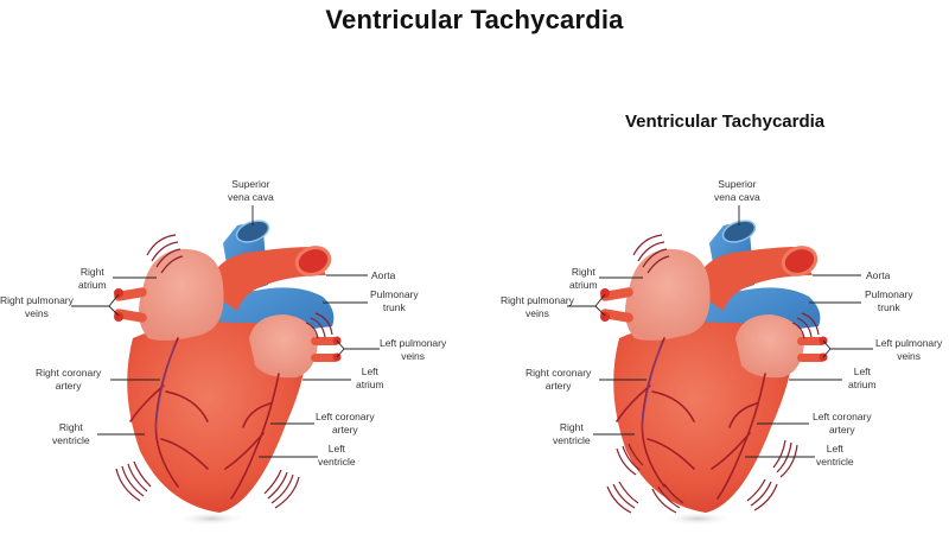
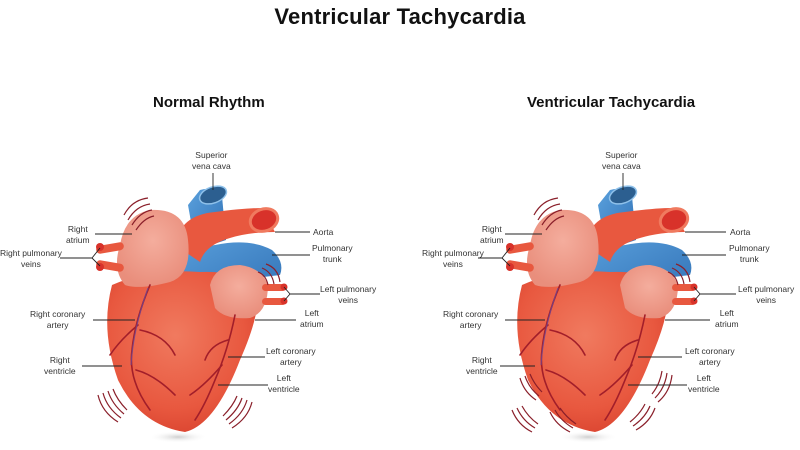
  Ventricular Tachycardia
+ Normal Rhythm
  Superior
  vena cava
  Aorta
  Pulmonary
  trunk
  Left pulmonary
  veins
  Left
  atrium
  Left coronary
  artery
  Left
  ventricle
  Right
  atrium
  Right pulmonary
  veins
  Right coronary
  artery
  Right
  ventricle
  Ventricular Tachycardia
  Superior
  vena cava
  Aorta
  Pulmonary
  trunk
  Left pulmonary
  veins
  Left
  atrium
  Left coronary
  artery
  Left
  ventricle
  Right
  atrium
  Right pulmonary
  veins
  Right coronary
  artery
  Right
  ventricle
